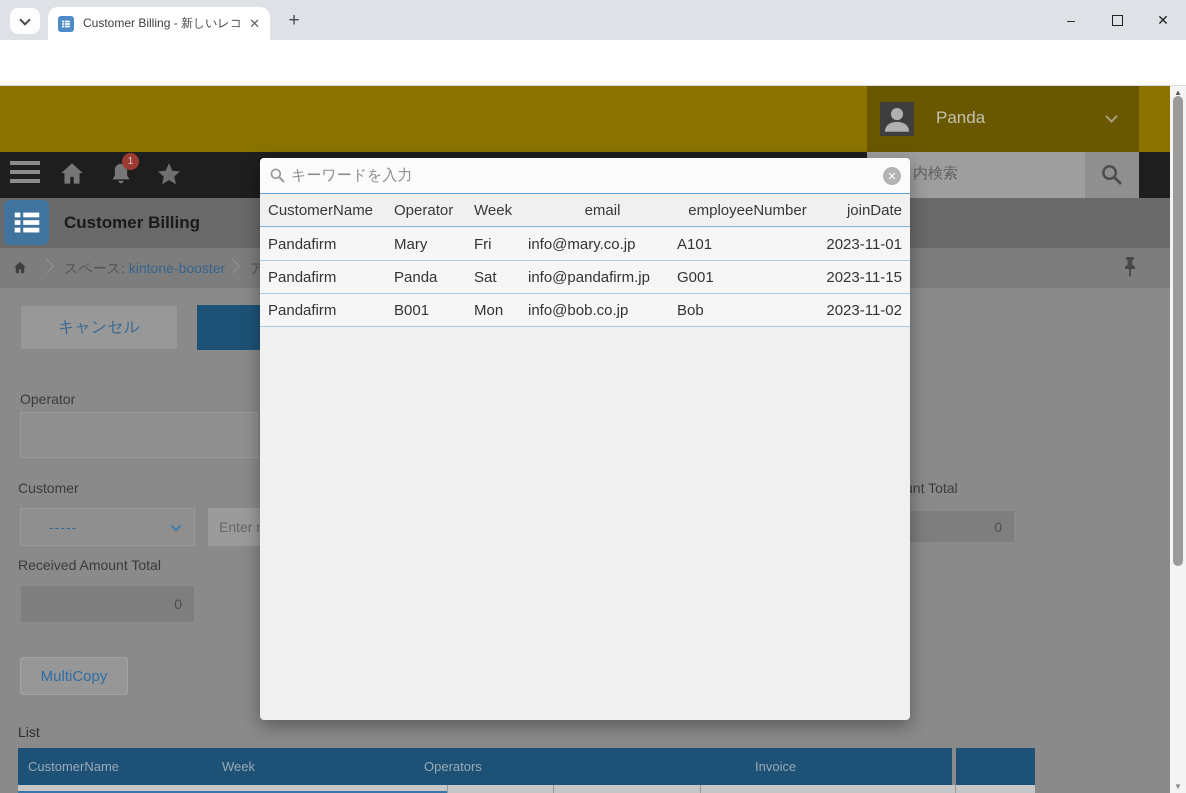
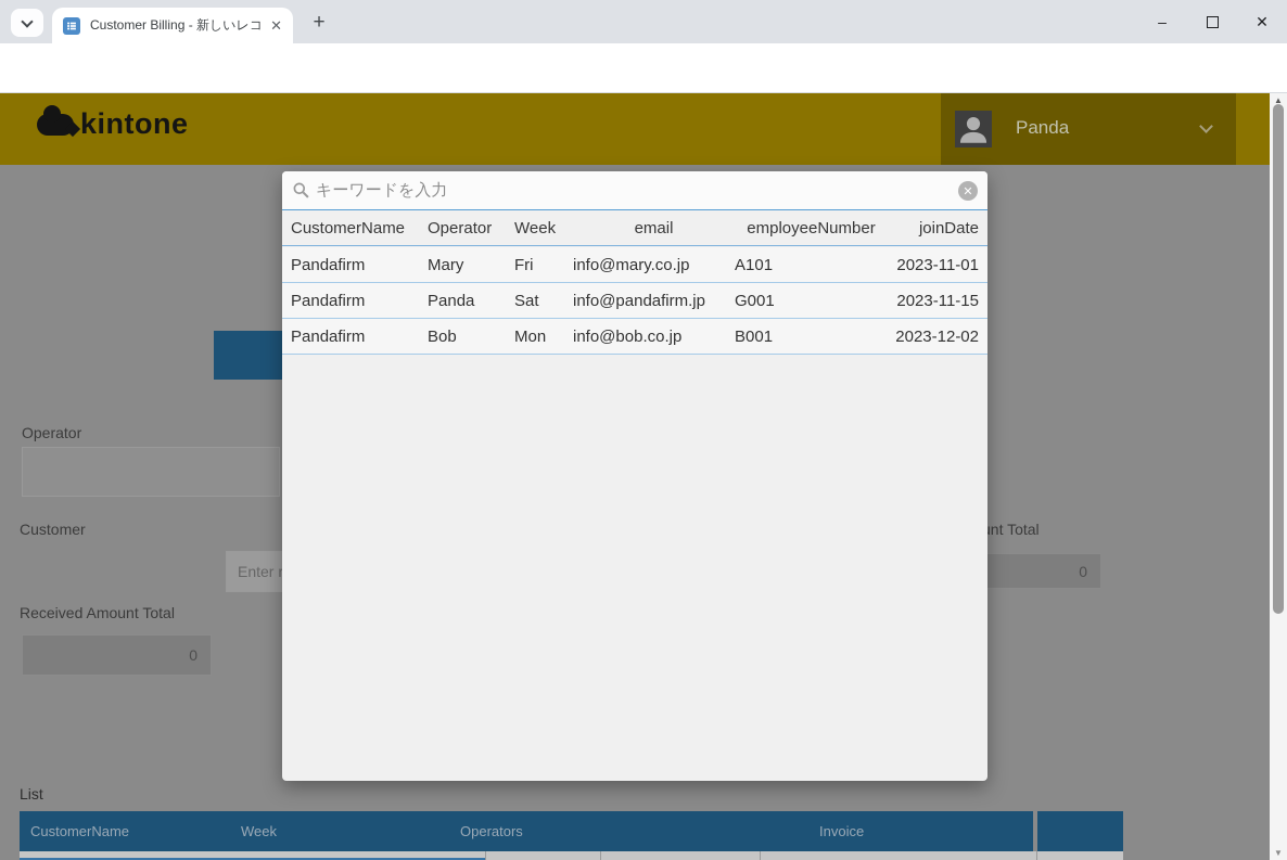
  Customer Billing - 新しいレコ
  ✕
  +
  –
  ✕
+ kintone
  Panda
- 1
- 内検索
- Customer Billing
- スペース: kintone-booster
- ア
- キャンセル
  Operator
  Customer
- -----
  Enter r
  nt Total
  0
  Received Amount Total
  0
- MultiCopy
  List
  CustomerName
  Week
  Operators
  Invoice
  キーワードを入力
  ✕
  CustomerName
  Operator
  Week
  email
  employeeNumber
  joinDate
  Pandafirm
  Mary
  Fri
  info@mary.co.jp
  A101
  2023-11-01
  Pandafirm
  Panda
  Sat
  info@pandafirm.jp
  G001
  2023-11-15
  Pandafirm
- B001
+ Bob
  Mon
  info@bob.co.jp
- Bob
+ B001
- 2023-11-02
+ 2023-12-02
  ▲
  ▼
